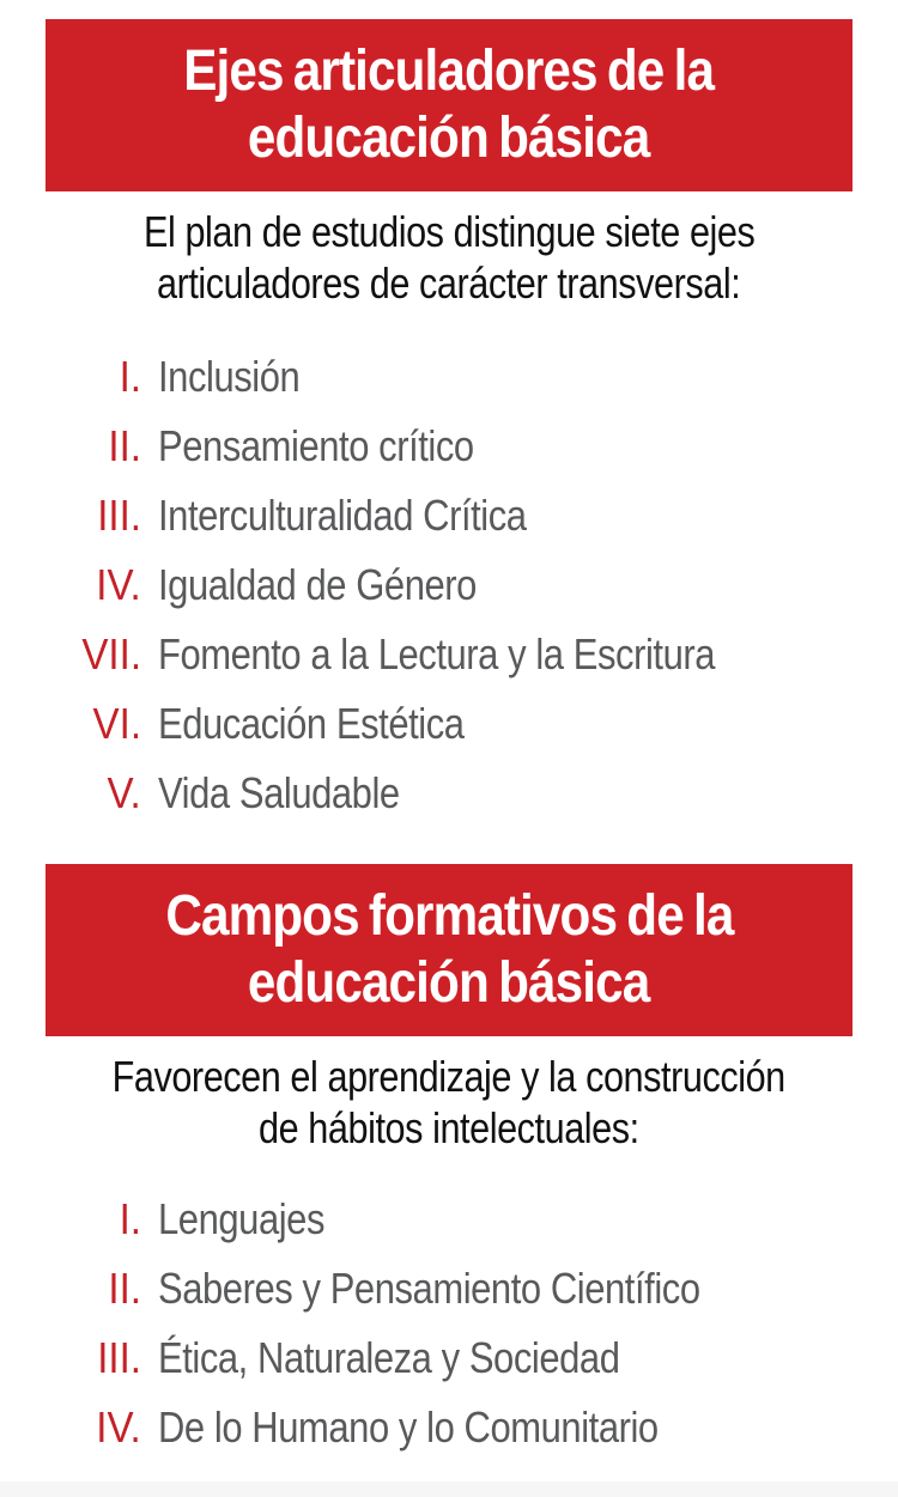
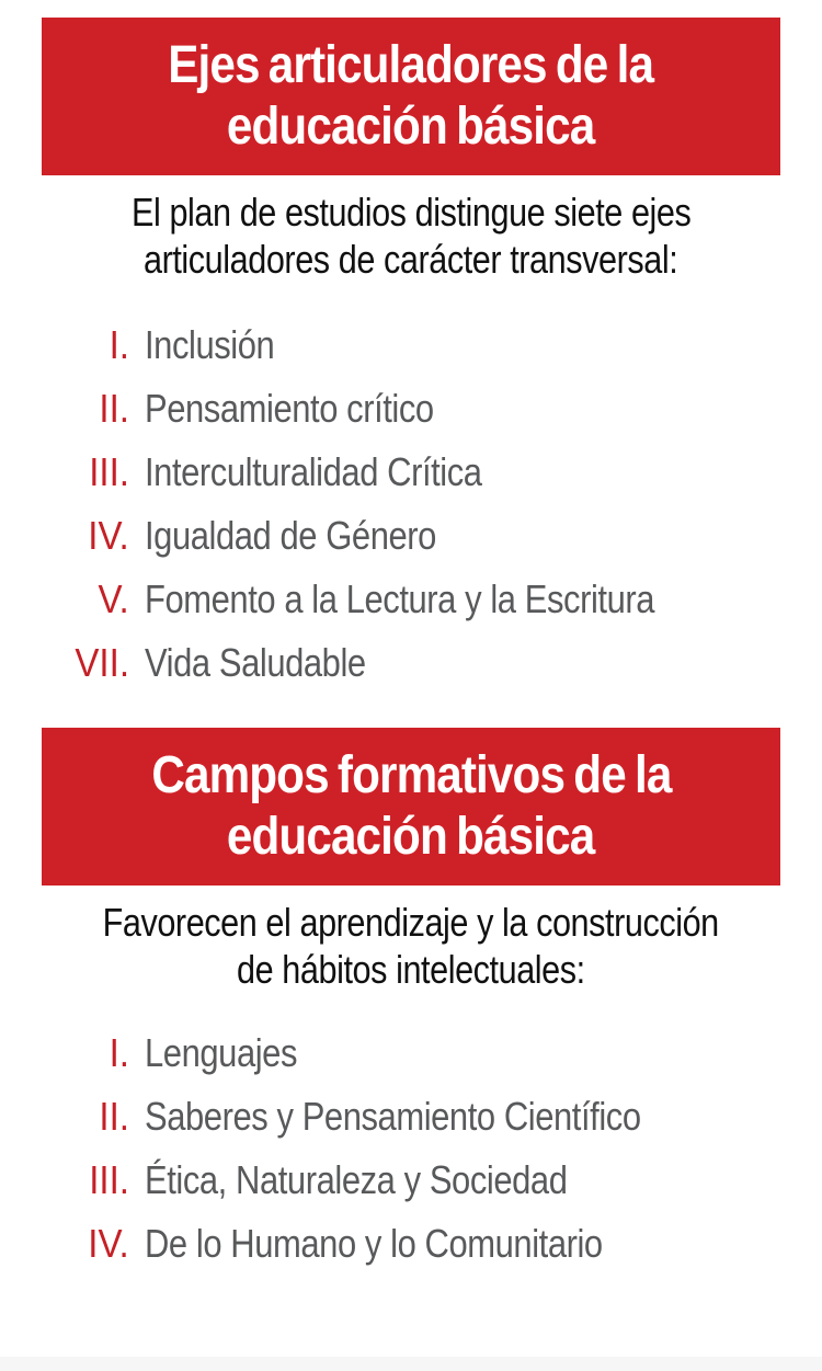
  Ejes articuladores de la
  educación básica
  El plan de estudios distingue siete ejes
  articuladores de carácter transversal:
  I.
  Inclusión
  II.
  Pensamiento crítico
  III.
  Interculturalidad Crítica
  IV.
  Igualdad de Género
- VII.
+ V.
  Fomento a la Lectura y la Escritura
- VI.
- Educación Estética
- V.
+ VII.
  Vida Saludable
  Campos formativos de la
  educación básica
  Favorecen el aprendizaje y la construcción
  de hábitos intelectuales:
  I.
  Lenguajes
  II.
  Saberes y Pensamiento Científico
  III.
  Ética, Naturaleza y Sociedad
  IV.
  De lo Humano y lo Comunitario
